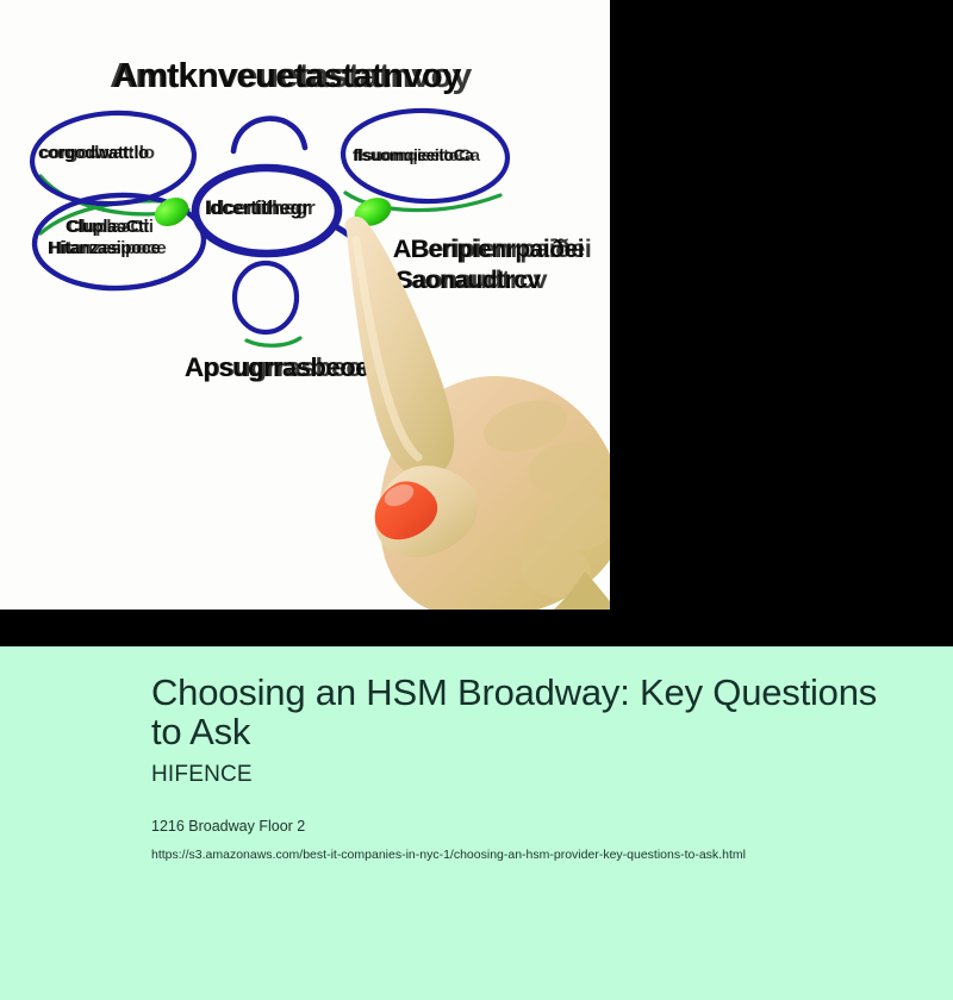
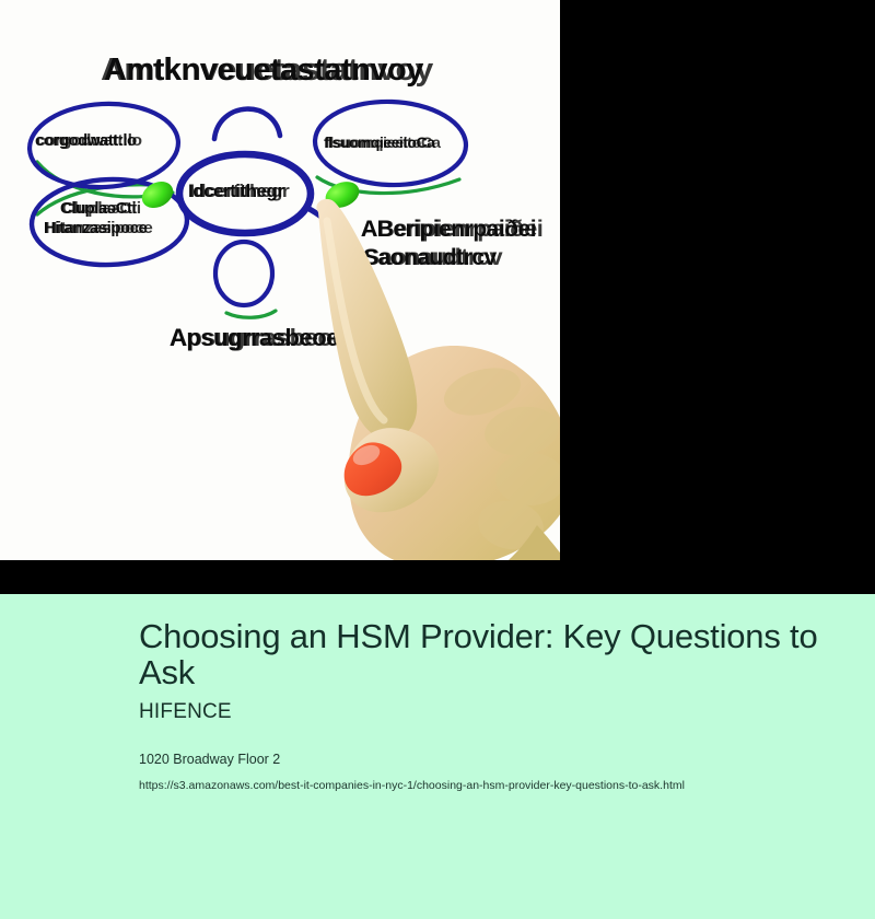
  Amtknveuetastatnvoy
  Amtknveuetastatnvoy
  corgodwatt:lo
  corgodwatt:lo
  CluplaǝCti
  CluplaǝCti
  Hitanzasipoce
  Hitanzasipoce
  Idcertithegr
  Idcertithegr
  flsuomqieeitoCa
  flsuomqieeitoCa
  ABeripienrpaiðei
  ABeripienrpaiðei
  Saonaudtrcv
  Saonaudtrcv
  Apsugrrasbeoe
  Apsugrrasbeo
- Choosing an HSM Broadway: Key Questions to Ask
+ Choosing an HSM Provider: Key Questions to Ask
  HIFENCE
- 1216 Broadway Floor 2
+ 1020 Broadway Floor 2
  https://s3.amazonaws.com/best-it-companies-in-nyc-1/choosing-an-hsm-provider-key-questions-to-ask.html
